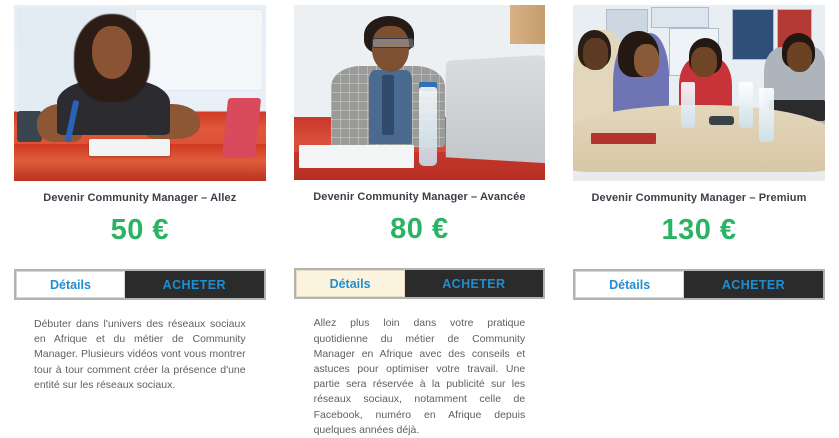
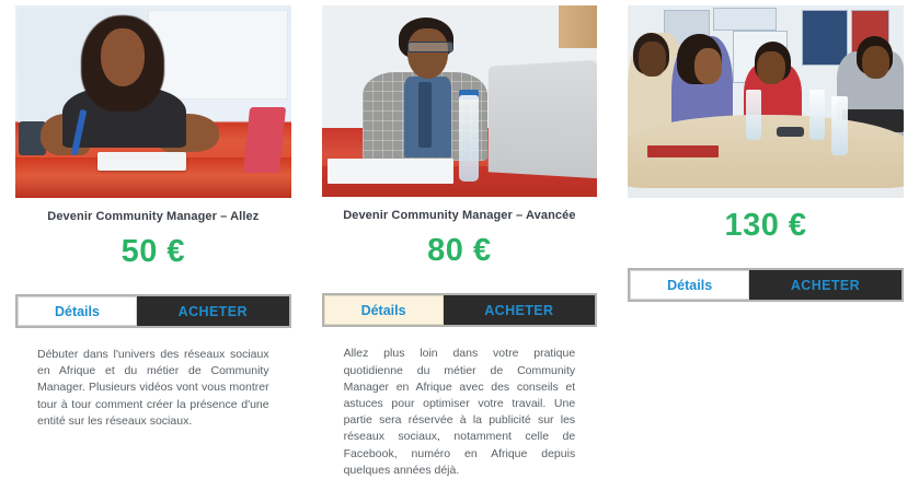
  Devenir Community Manager – Allez
  50 €
  Détails
  ACHETER
  Débuter dans l'univers des réseaux sociaux en Afrique et du métier de Community Manager. Plusieurs vidéos vont vous montrer tour à tour comment créer la présence d'une entité sur les réseaux sociaux.
  Devenir Community Manager – Avancée
  80 €
  Détails
  ACHETER
  Allez plus loin dans votre pratique quotidienne du métier de Community Manager en Afrique avec des conseils et astuces pour optimiser votre travail. Une partie sera réservée à la publicité sur les réseaux sociaux, notamment celle de Facebook, numéro en Afrique depuis quelques années déjà.
- Devenir Community Manager – Premium
  130 €
  Détails
  ACHETER
